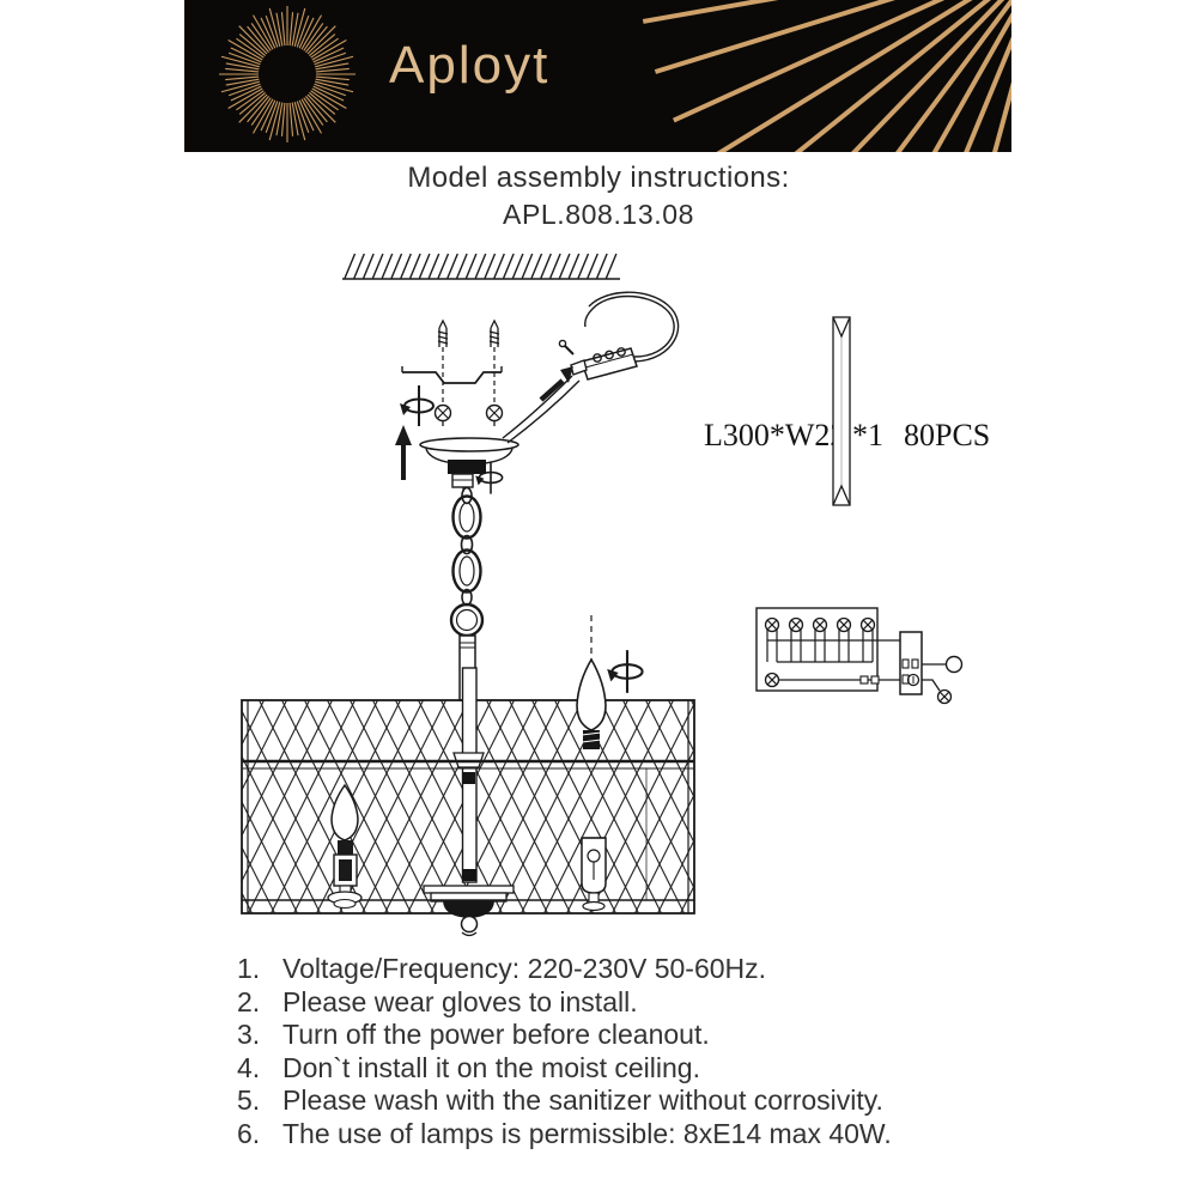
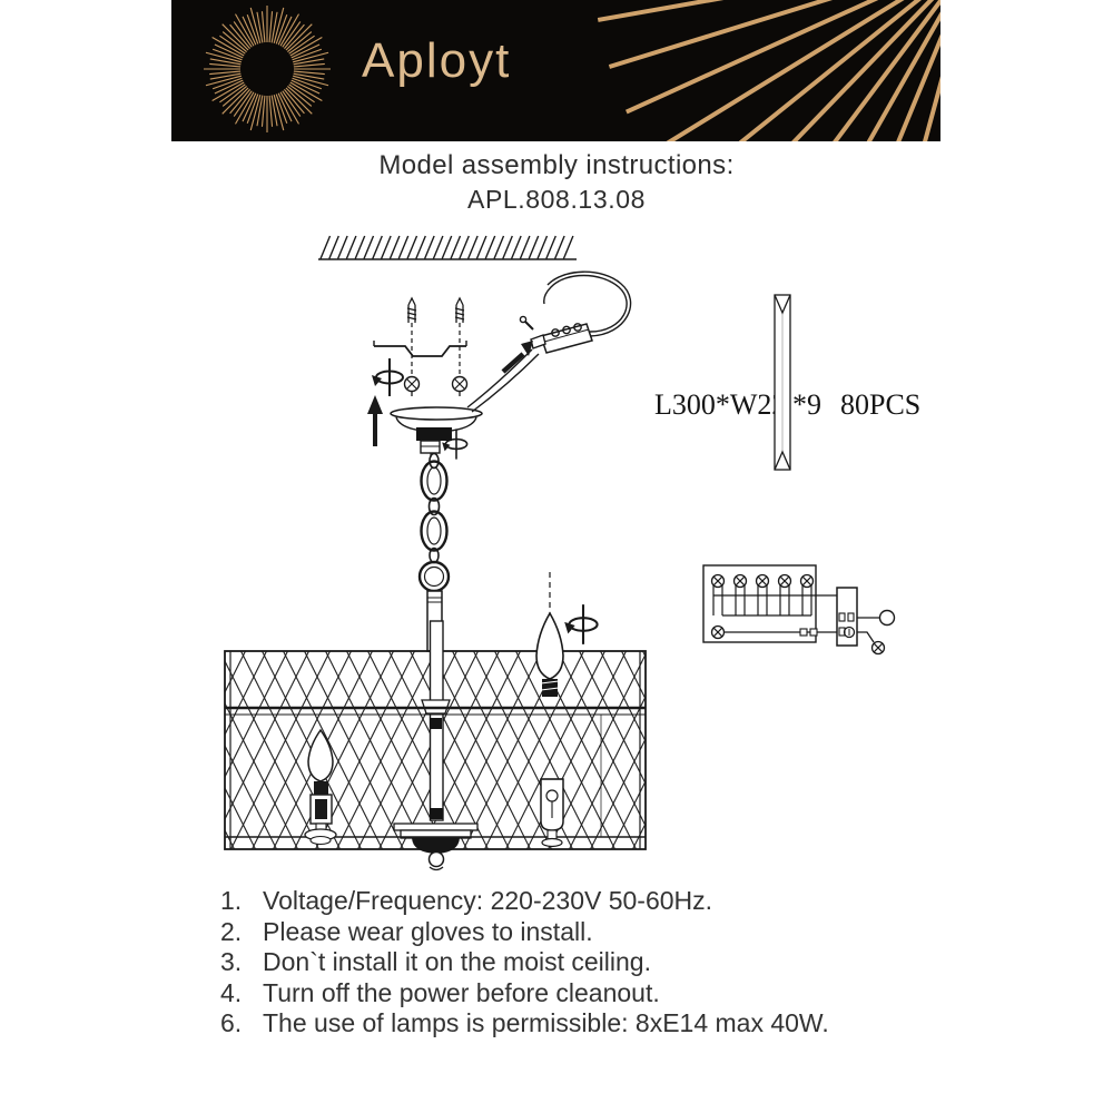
  Aployt
  Model assembly instructions:
  APL.808.13.08
  L300*W2
- *1 80PCS
+ *9 80PCS
  1.
  Voltage/Frequency: 220-230V 50-60Hz.
  2.
  Please wear gloves to install.
  3.
- Turn off the power before cleanout.
+ Don`t install it on the moist ceiling.
  4.
- Don`t install it on the moist ceiling.
+ Turn off the power before cleanout.
- 5.
- Please wash with the sanitizer without corrosivity.
  6.
  The use of lamps is permissible: 8xE14 max 40W.
